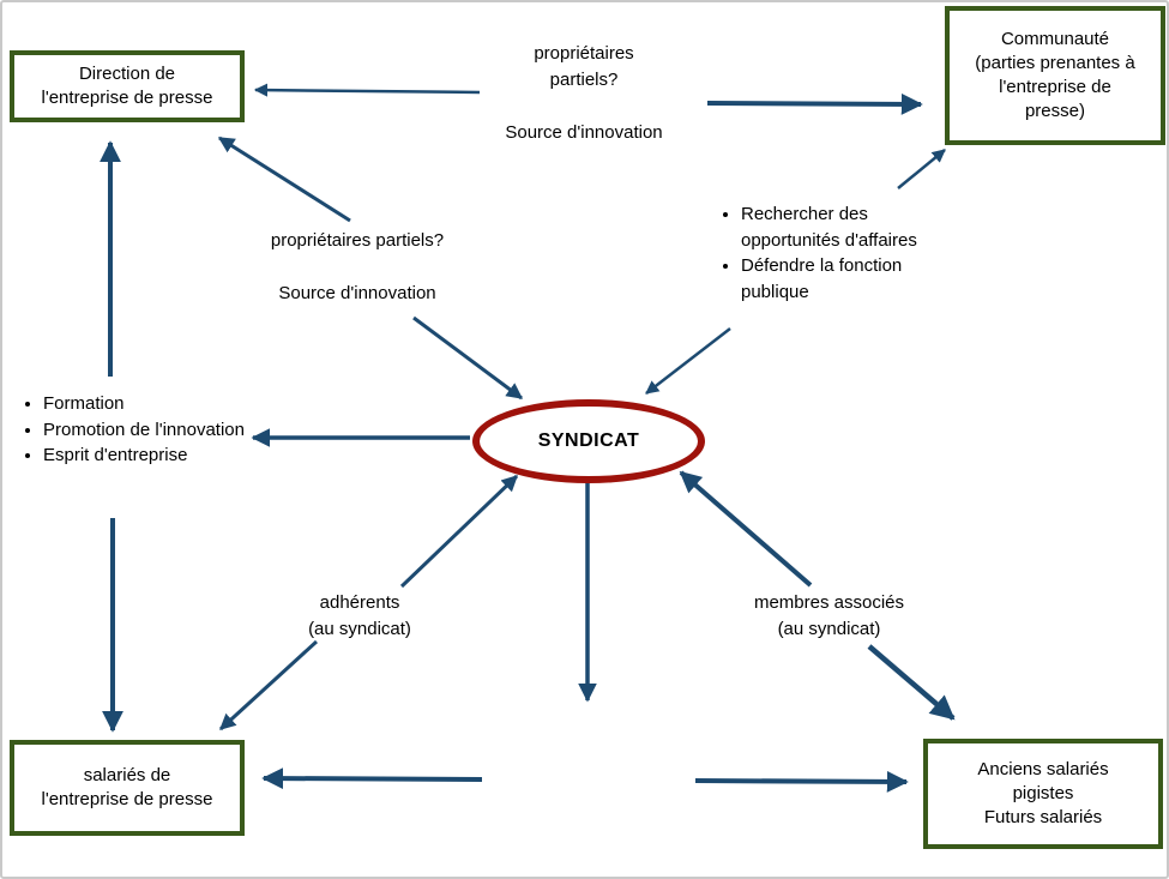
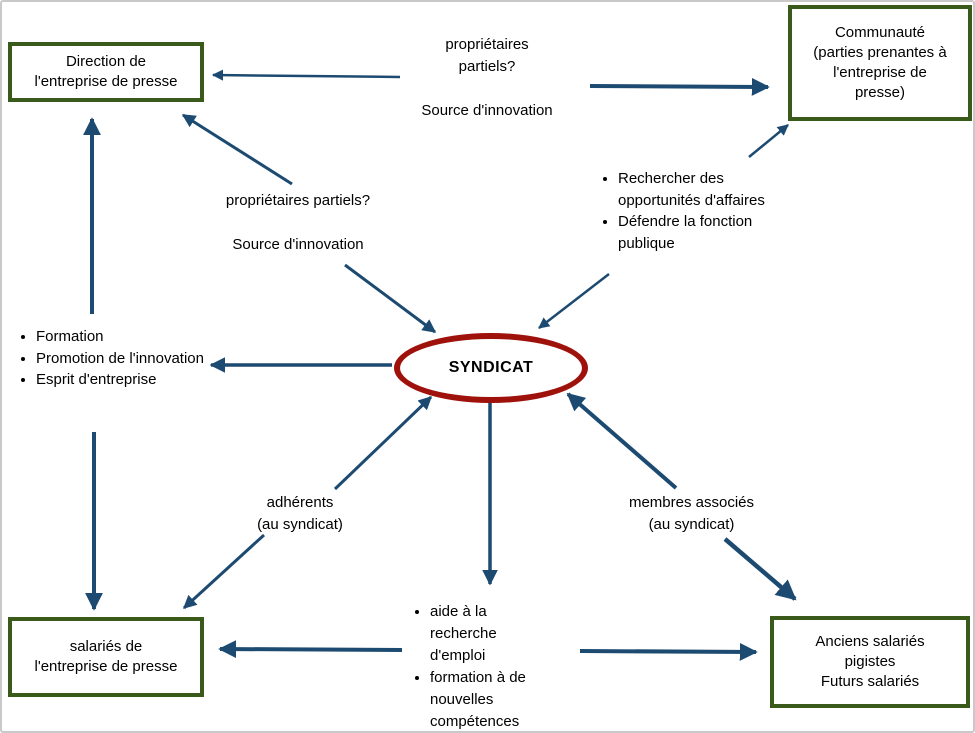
  Direction de
  l'entreprise de presse
  Communauté
  (parties prenantes à
  l'entreprise de
  presse)
  salariés de
  l'entreprise de presse
  Anciens salariés
  pigistes
  Futurs salariés
  SYNDICAT
  propriétaires
  partiels?
  Source d'innovation
  propriétaires partiels?
  Source d'innovation
  adhérents
  (au syndicat)
  membres associés
  (au syndicat)
  Formation
  Promotion de l'innovation
  Esprit d'entreprise
  Rechercher des opportunités d'affaires
  Défendre la fonction publique
+ aide à la recherche d'emploi
+ formation à de nouvelles compétences
